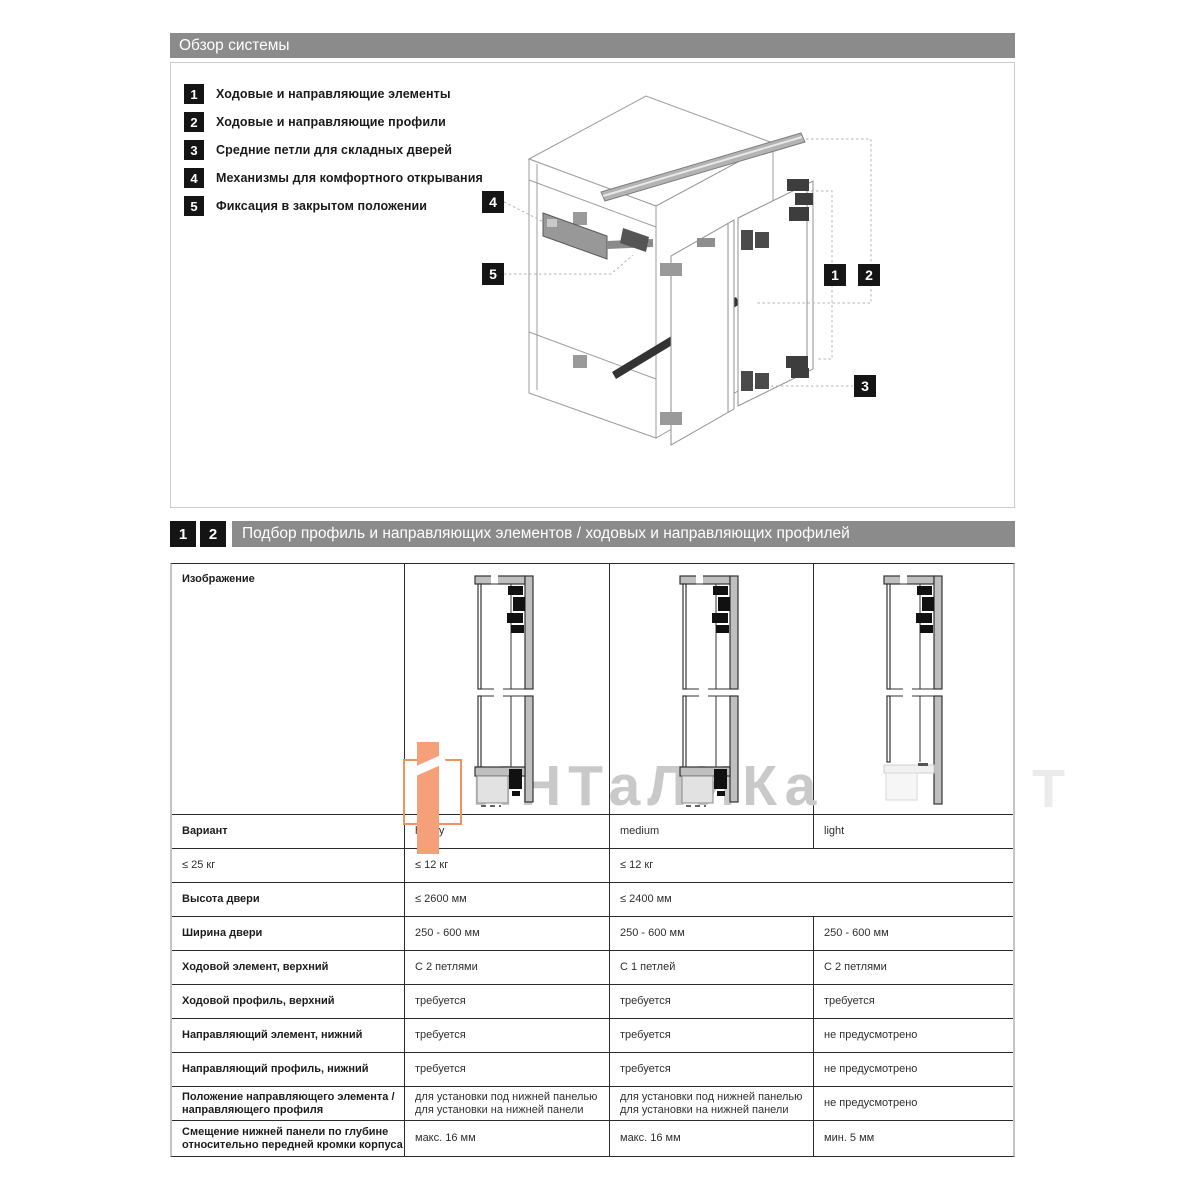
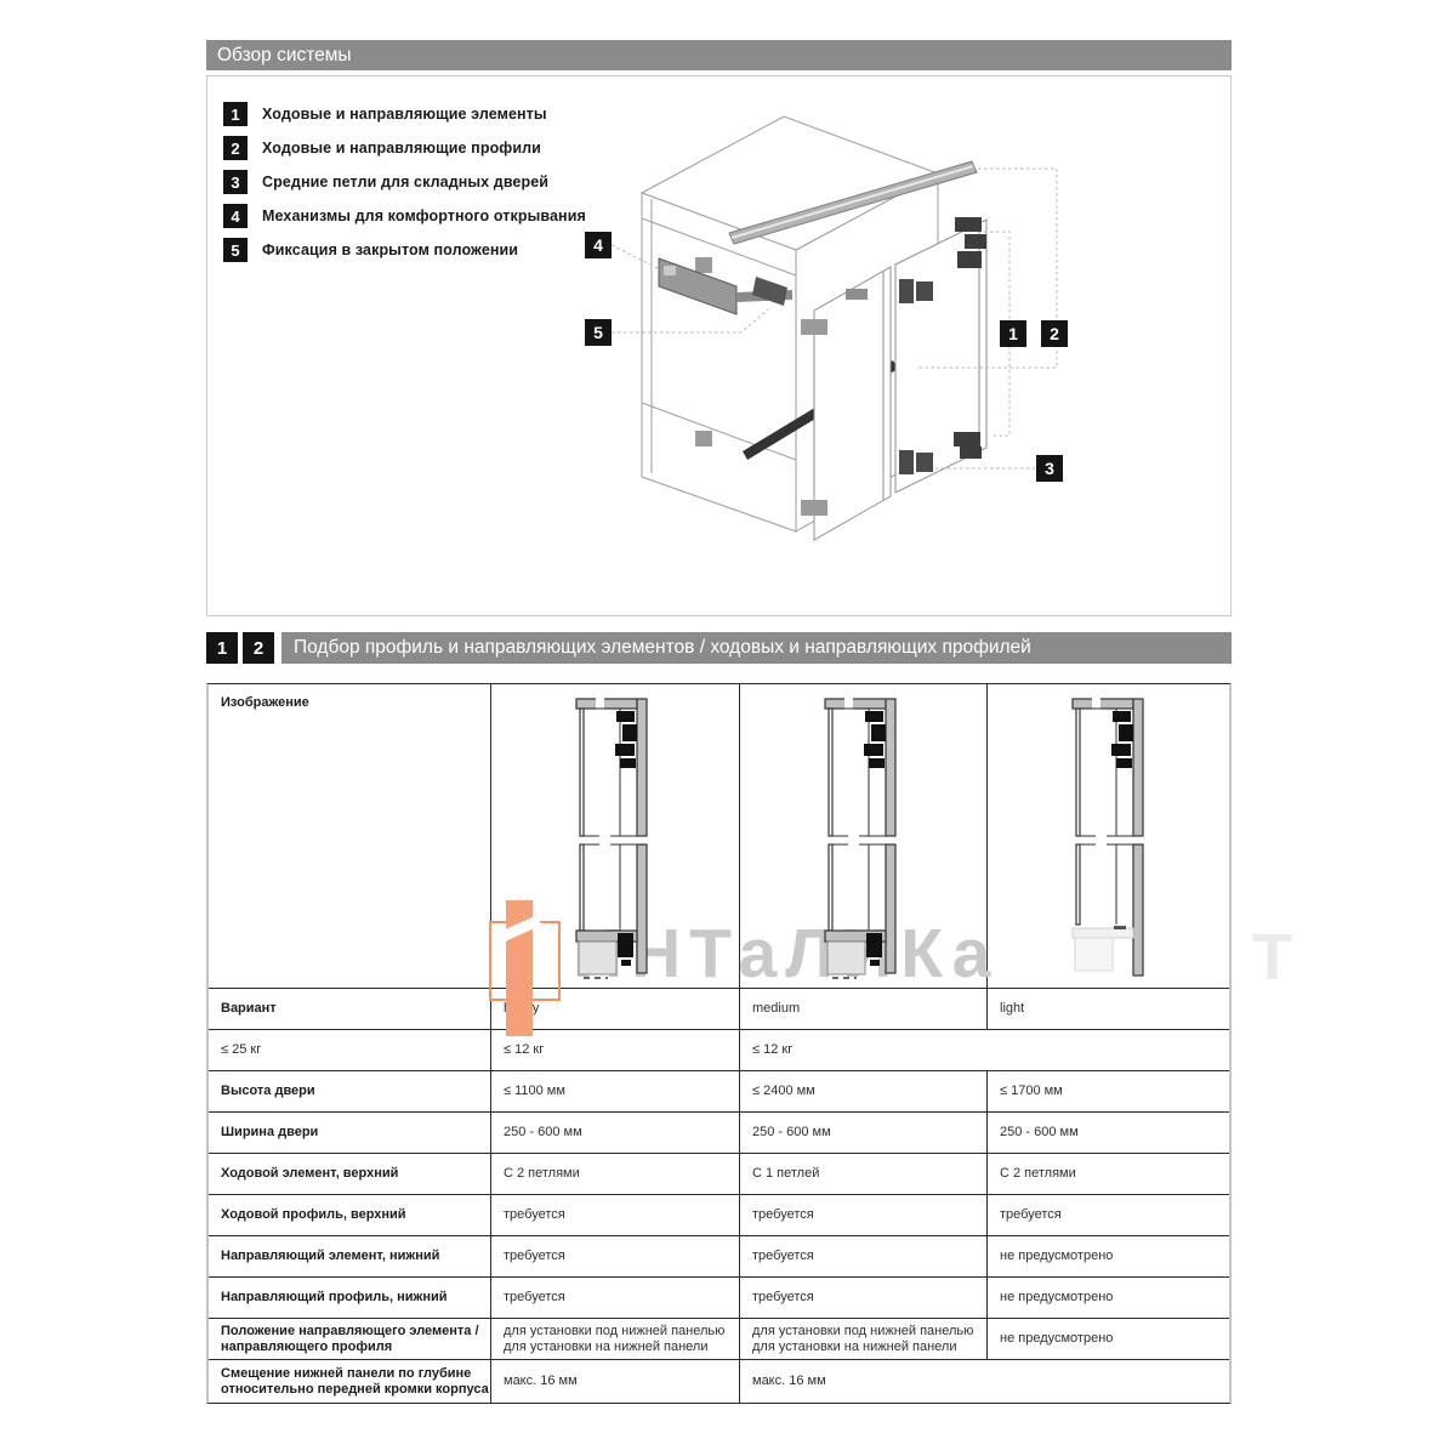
  Обзор системы
  1
  Ходовые и направляющие элементы
  2
  Ходовые и направляющие профили
  3
  Средние петли для складных дверей
  4
  Механизмы для комфортного открывания
  5
  Фиксация в закрытом положении
  4
  5
  1
  2
  3
  1
  2
  Подбор профиль и направляющих элементов / ходовых и направляющих профилей
  НТаЛКа
  Изображение
  Вариант
  medium
  light
  ≤ 25 кг
  ≤ 12 кг
  ≤ 12 кг
  Высота двери
- ≤ 2600 мм
+ ≤ 1100 мм
  ≤ 2400 мм
+ ≤ 1700 мм
  Ширина двери
  250 - 600 мм
  250 - 600 мм
  250 - 600 мм
  Ходовой элемент, верхний
  С 2 петлями
  С 1 петлей
  С 2 петлями
  Ходовой профиль, верхний
  требуется
  требуется
  требуется
  Направляющий элемент, нижний
  требуется
  требуется
  не предусмотрено
  Направляющий профиль, нижний
  требуется
  требуется
  не предусмотрено
  Положение направляющего элемента /
  направляющего профиля
  для установки под нижней панелью
  для установки на нижней панели
  для установки под нижней панелью
  для установки на нижней панели
  не предусмотрено
  Смещение нижней панели по глубине
  относительно передней кромки корпуса
  макс. 16 мм
  макс. 16 мм
- мин. 5 мм
